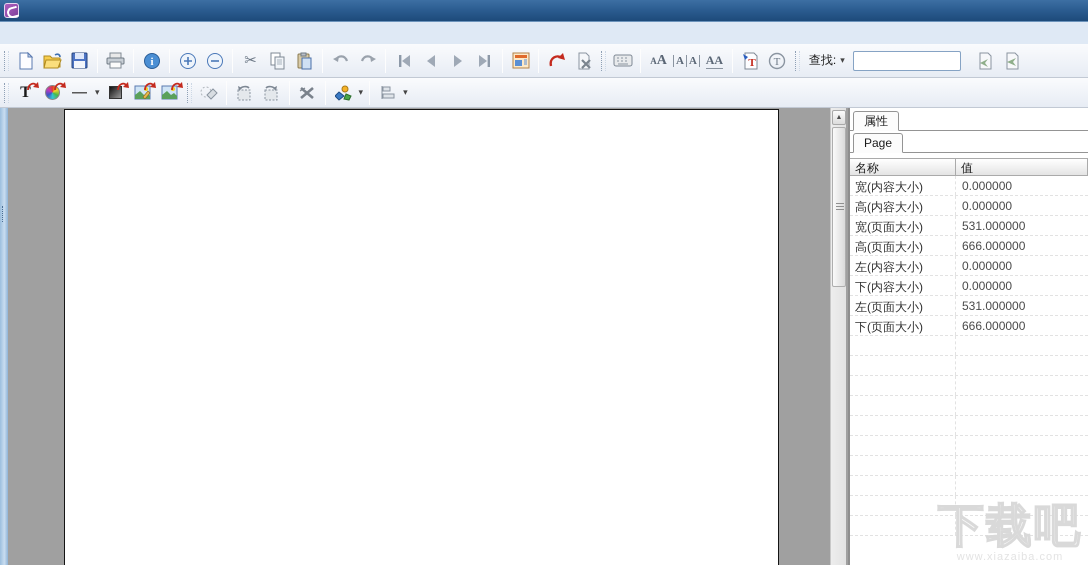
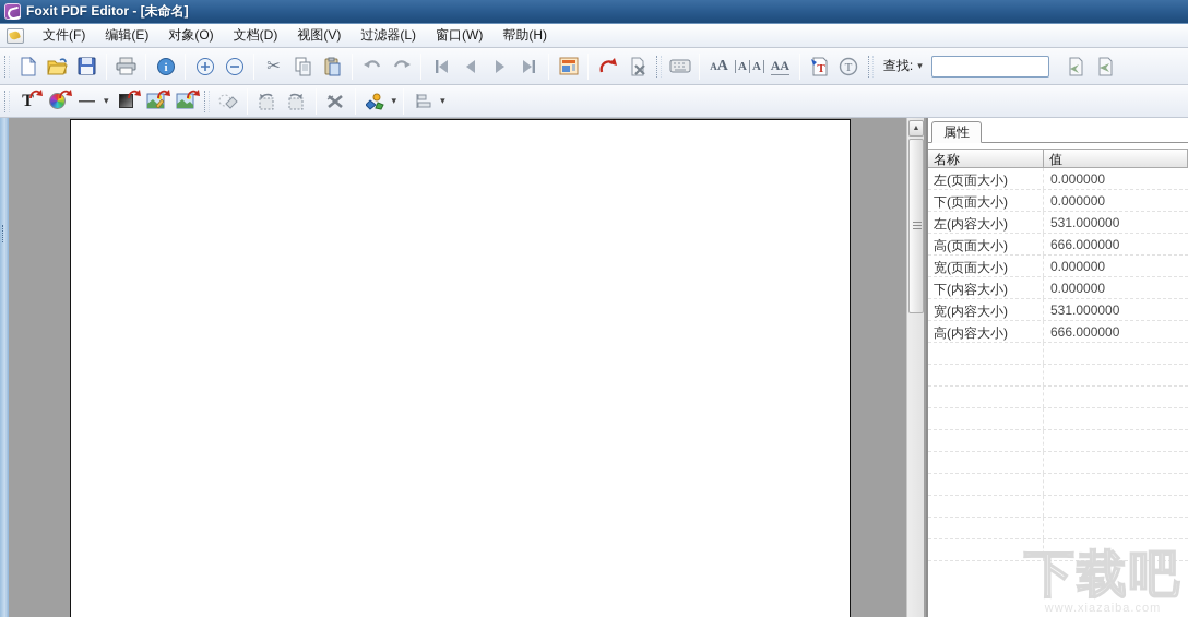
+ Foxit PDF Editor - [未命名]
+ 文件(F)
+ 编辑(E)
+ 对象(O)
+ 文档(D)
+ 视图(V)
+ 过滤器(L)
+ 窗口(W)
+ 帮助(H)
  i
  ✂
  A
  A
  A
  A
  AA
  T
  T
  查找:
  ▾
  T
  —
  ▾
  ▾
  ▾
  属性
- Page
  名称
  值
- 宽(内容大小)
+ 左(页面大小)
  0.000000
- 高(内容大小)
+ 下(页面大小)
  0.000000
- 宽(页面大小)
+ 左(内容大小)
  531.000000
  高(页面大小)
  666.000000
- 左(内容大小)
+ 宽(页面大小)
  0.000000
  下(内容大小)
  0.000000
- 左(页面大小)
+ 宽(内容大小)
  531.000000
- 下(页面大小)
+ 高(内容大小)
  666.000000
  下载吧
  www.xiazaiba.com
